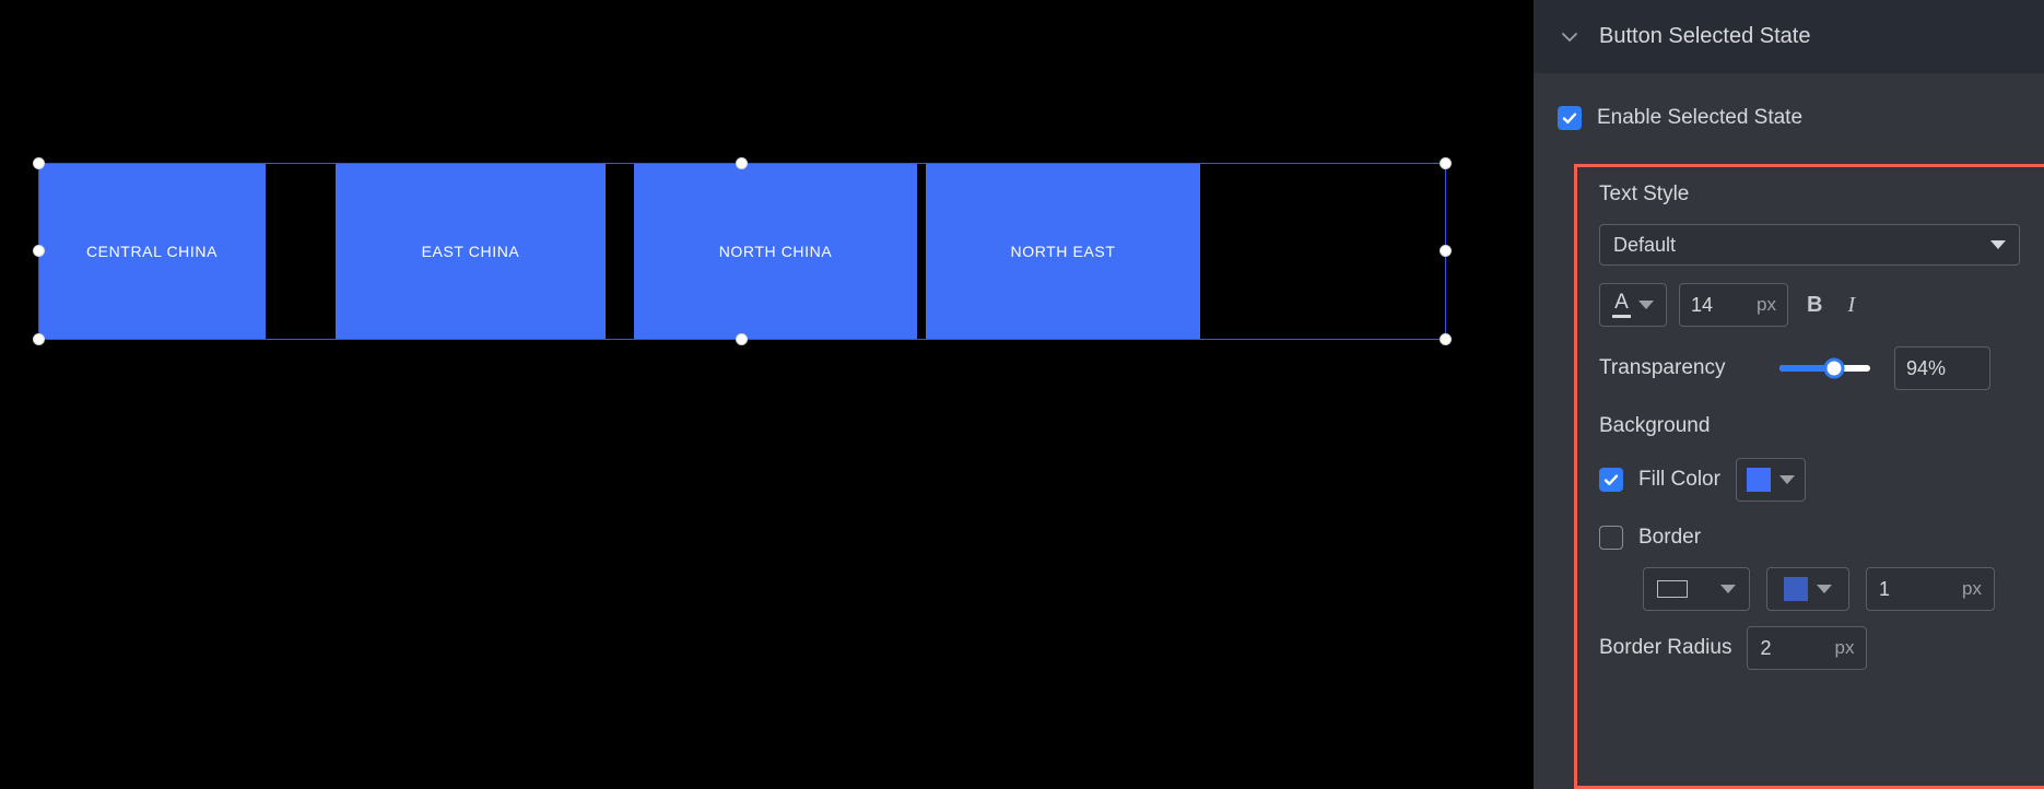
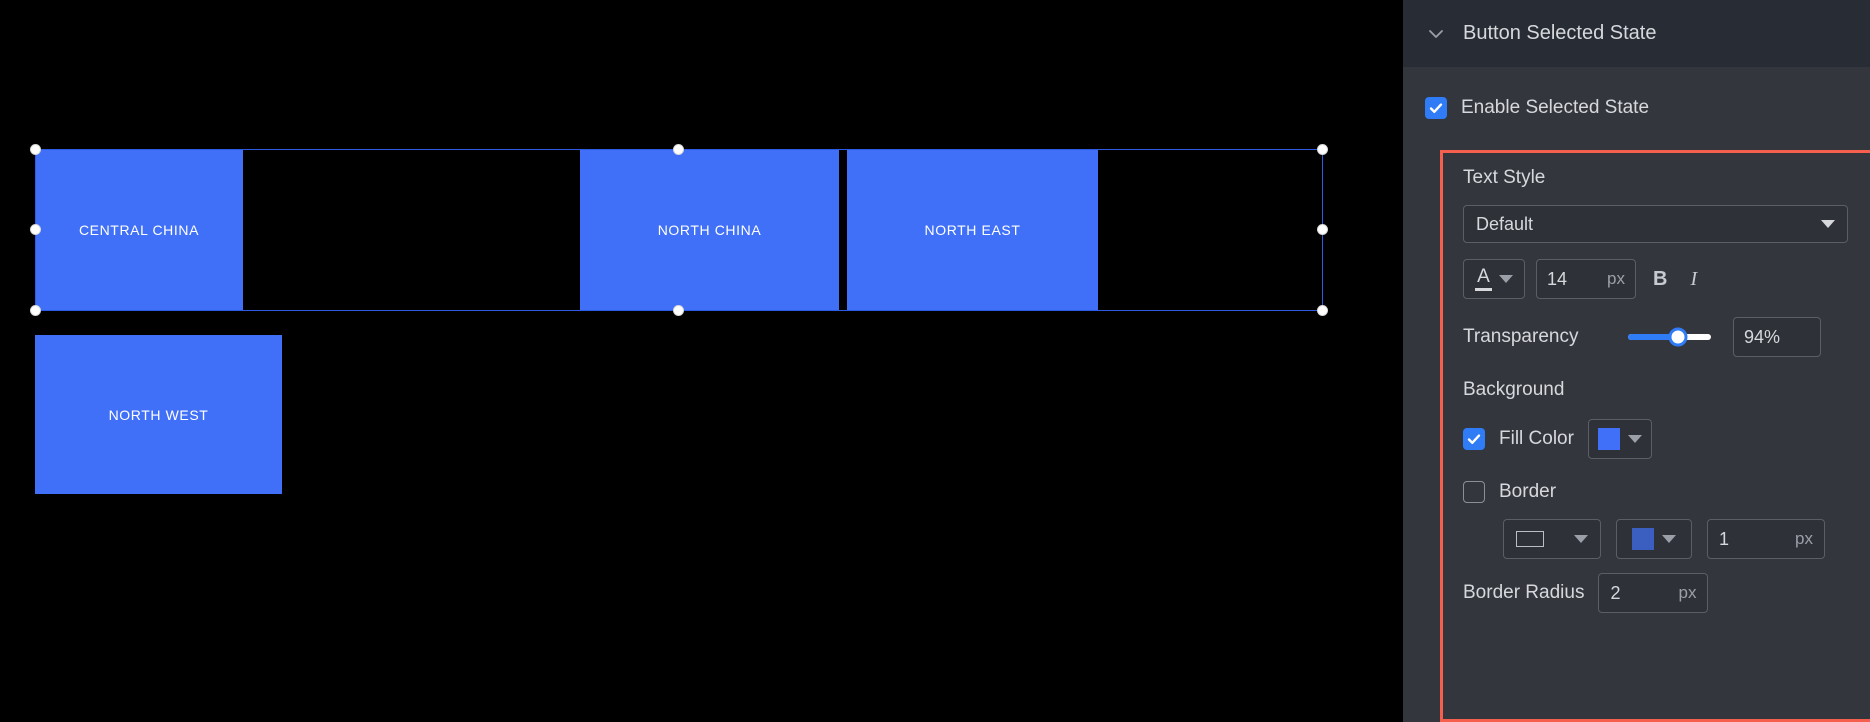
  CENTRAL CHINA
- EAST CHINA
  NORTH CHINA
  NORTH EAST
+ NORTH WEST
  Button Selected State
  Enable Selected State
  Text Style
  Default
  A
  14
  px
  B
  I
  Transparency
  94%
  Background
  Fill Color
  Border
  1
  px
  Border Radius
  2
  px
